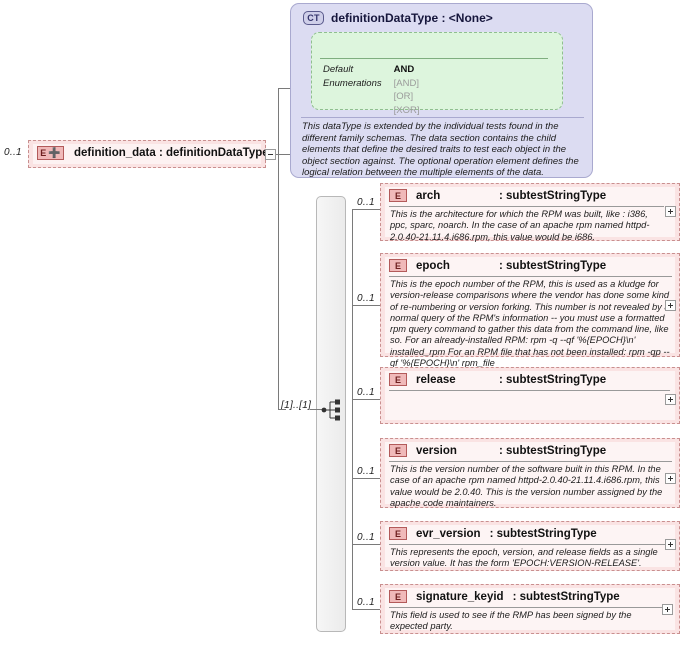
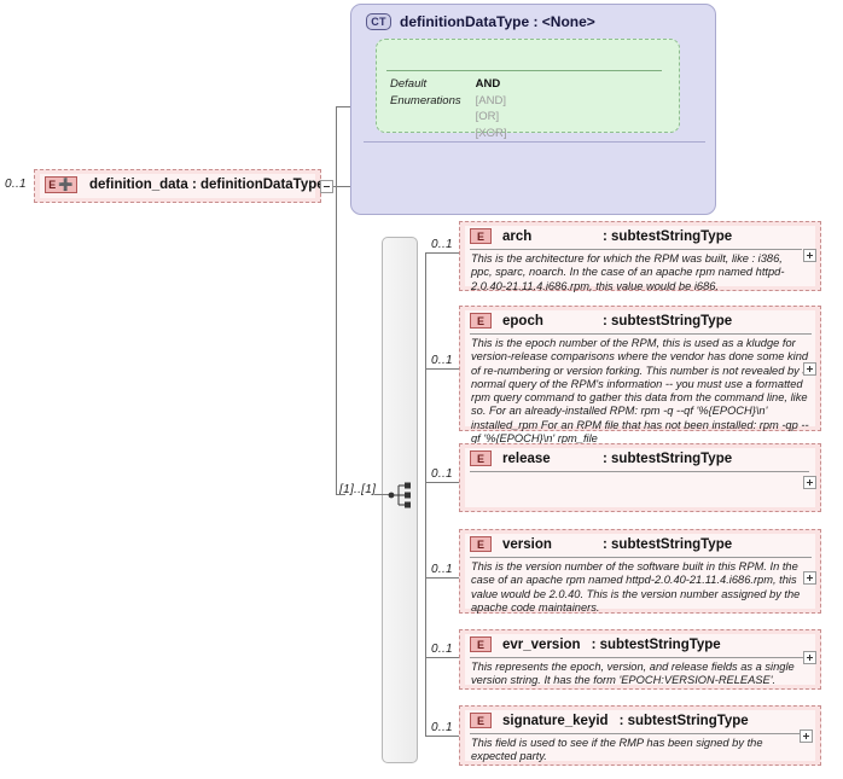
  0..1
  E
  ➕
  definition_data : definitionDataTyp
  CT
  definitionDataType : <None>
  Default	AND
  Enumerations	[AND]
  	[OR]
  	[XOR]
- This dataType is extended by the individual tests found in the different family schemas. The data section contains the child elements that define the desired traits to test each object in the object section against. The optional operation element defines the logical relation between the multiple elements of the data.
  [1]..[1]
  0..1
  E
  arch
  : subtestStringType
  This is the architecture for which the RPM was built, like : i386, ppc, sparc, noarch. In the case of an apache rpm named httpd-2.0.40-21.11.4.i686.rpm, this value would be i686.
  0..1
  E
  epoch
  : subtestStringType
  This is the epoch number of the RPM, this is used as a kludge for version-release comparisons where the vendor has done some kind of re-numbering or version forking. This number is not revealed by normal query of the RPM's information -- you must use a formatted rpm query command to gather this data from the command line, like so. For an already-installed RPM: rpm -q --qf '%{EPOCH}\n' installed_rpm For an RPM file that has not been installed: rpm -qp --qf '%{EPOCH}\n' rpm_file
  0..1
  E
  release
  : subtestStringType
  0..1
  E
  version
  : subtestStringType
  This is the version number of the software built in this RPM. In the case of an apache rpm named httpd-2.0.40-21.11.4.i686.rpm, this value would be 2.0.40. This is the version number assigned by the apache code maintainers.
  0..1
  E
  evr_version
  : subtestStringType
- This represents the epoch, version, and release fields as a single version value. It has the form 'EPOCH:VERSION-RELEASE'.
+ This represents the epoch, version, and release fields as a single version string. It has the form 'EPOCH:VERSION-RELEASE'.
  0..1
  E
  signature_keyid
  : subtestStringType
  This field is used to see if the RMP has been signed by the expected party.
